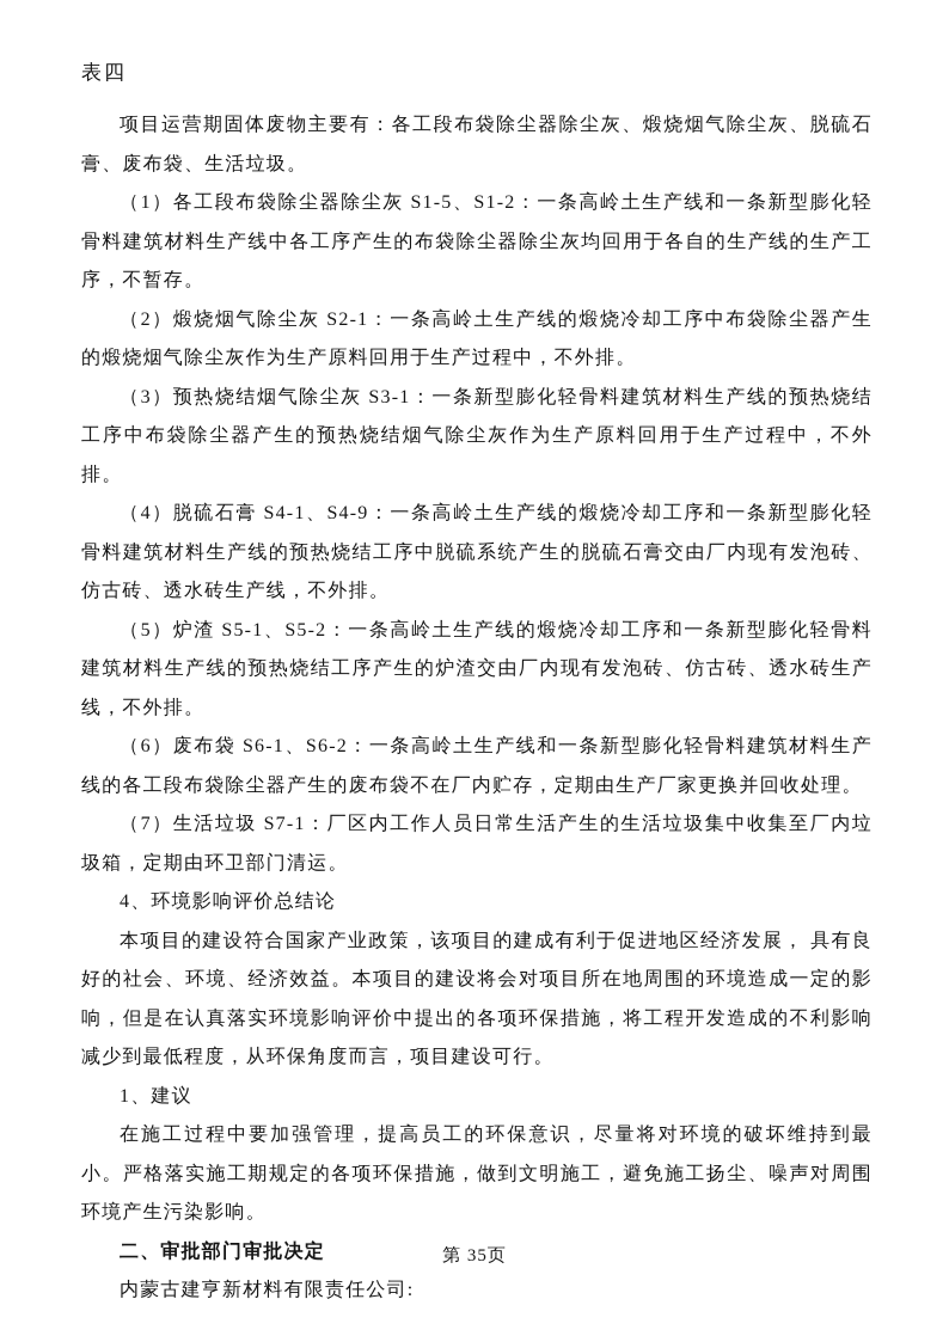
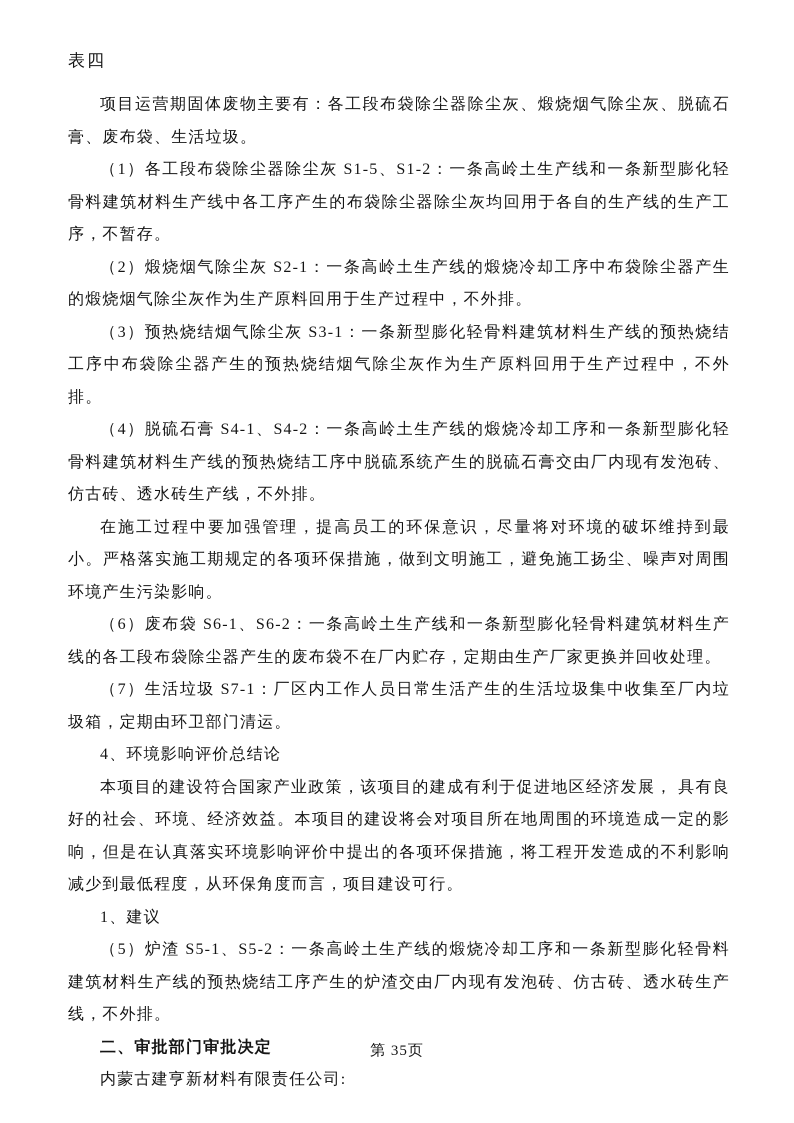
  表四
  项目运营期固体废物主要有：各工段布袋除尘器除尘灰、煅烧烟气除尘灰、脱硫石膏、废布袋、生活垃圾。
  （1）各工段布袋除尘器除尘灰 S1-5、S1-2：一条高岭土生产线和一条新型膨化轻骨料建筑材料生产线中各工序产生的布袋除尘器除尘灰均回用于各自的生产线的生产工序，不暂存。
  （2）煅烧烟气除尘灰 S2-1：一条高岭土生产线的煅烧冷却工序中布袋除尘器产生的煅烧烟气除尘灰作为生产原料回用于生产过程中，不外排。
  （3）预热烧结烟气除尘灰 S3-1：一条新型膨化轻骨料建筑材料生产线的预热烧结工序中布袋除尘器产生的预热烧结烟气除尘灰作为生产原料回用于生产过程中，不外排。
- （4）脱硫石膏 S4-1、S4-9：一条高岭土生产线的煅烧冷却工序和一条新型膨化轻骨料建筑材料生产线的预热烧结工序中脱硫系统产生的脱硫石膏交由厂内现有发泡砖、仿古砖、透水砖生产线，不外排。
+ （4）脱硫石膏 S4-1、S4-2：一条高岭土生产线的煅烧冷却工序和一条新型膨化轻骨料建筑材料生产线的预热烧结工序中脱硫系统产生的脱硫石膏交由厂内现有发泡砖、仿古砖、透水砖生产线，不外排。
- （5）炉渣 S5-1、S5-2：一条高岭土生产线的煅烧冷却工序和一条新型膨化轻骨料建筑材料生产线的预热烧结工序产生的炉渣交由厂内现有发泡砖、仿古砖、透水砖生产线，不外排。
+ 在施工过程中要加强管理，提高员工的环保意识，尽量将对环境的破坏维持到最小。严格落实施工期规定的各项环保措施，做到文明施工，避免施工扬尘、噪声对周围环境产生污染影响。
  （6）废布袋 S6-1、S6-2：一条高岭土生产线和一条新型膨化轻骨料建筑材料生产线的各工段布袋除尘器产生的废布袋不在厂内贮存，定期由生产厂家更换并回收处理。
  （7）生活垃圾 S7-1：厂区内工作人员日常生活产生的生活垃圾集中收集至厂内垃圾箱，定期由环卫部门清运。
  4、环境影响评价总结论
  本项目的建设符合国家产业政策，该项目的建成有利于促进地区经济发展， 具有良好的社会、环境、经济效益。本项目的建设将会对项目所在地周围的环境造成一定的影响，但是在认真落实环境影响评价中提出的各项环保措施，将工程开发造成的不利影响减少到最低程度，从环保角度而言，项目建设可行。
  1、建议
- 在施工过程中要加强管理，提高员工的环保意识，尽量将对环境的破坏维持到最小。严格落实施工期规定的各项环保措施，做到文明施工，避免施工扬尘、噪声对周围环境产生污染影响。
+ （5）炉渣 S5-1、S5-2：一条高岭土生产线的煅烧冷却工序和一条新型膨化轻骨料建筑材料生产线的预热烧结工序产生的炉渣交由厂内现有发泡砖、仿古砖、透水砖生产线，不外排。
  二、审批部门审批决定
  内蒙古建亨新材料有限责任公司:
  第 35页
